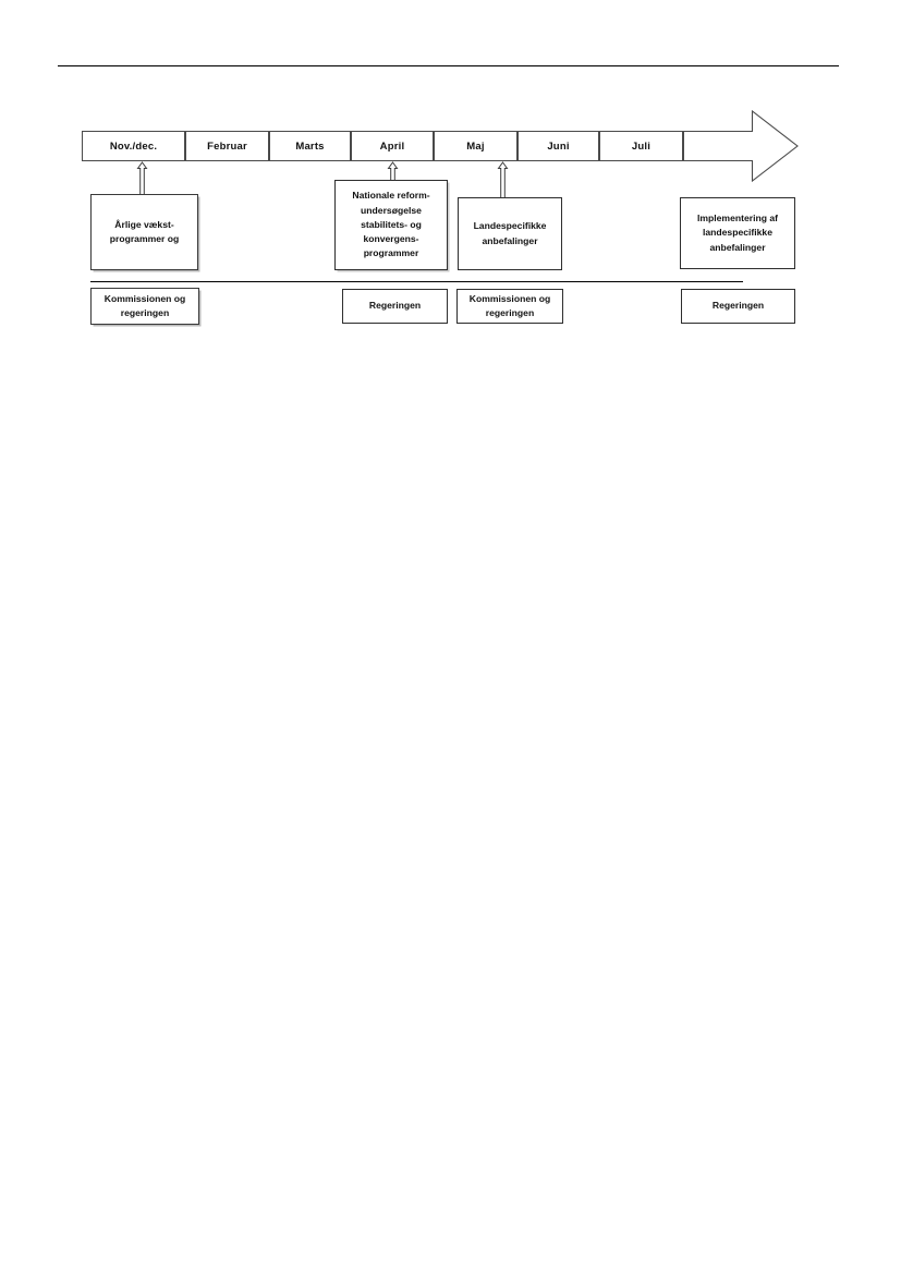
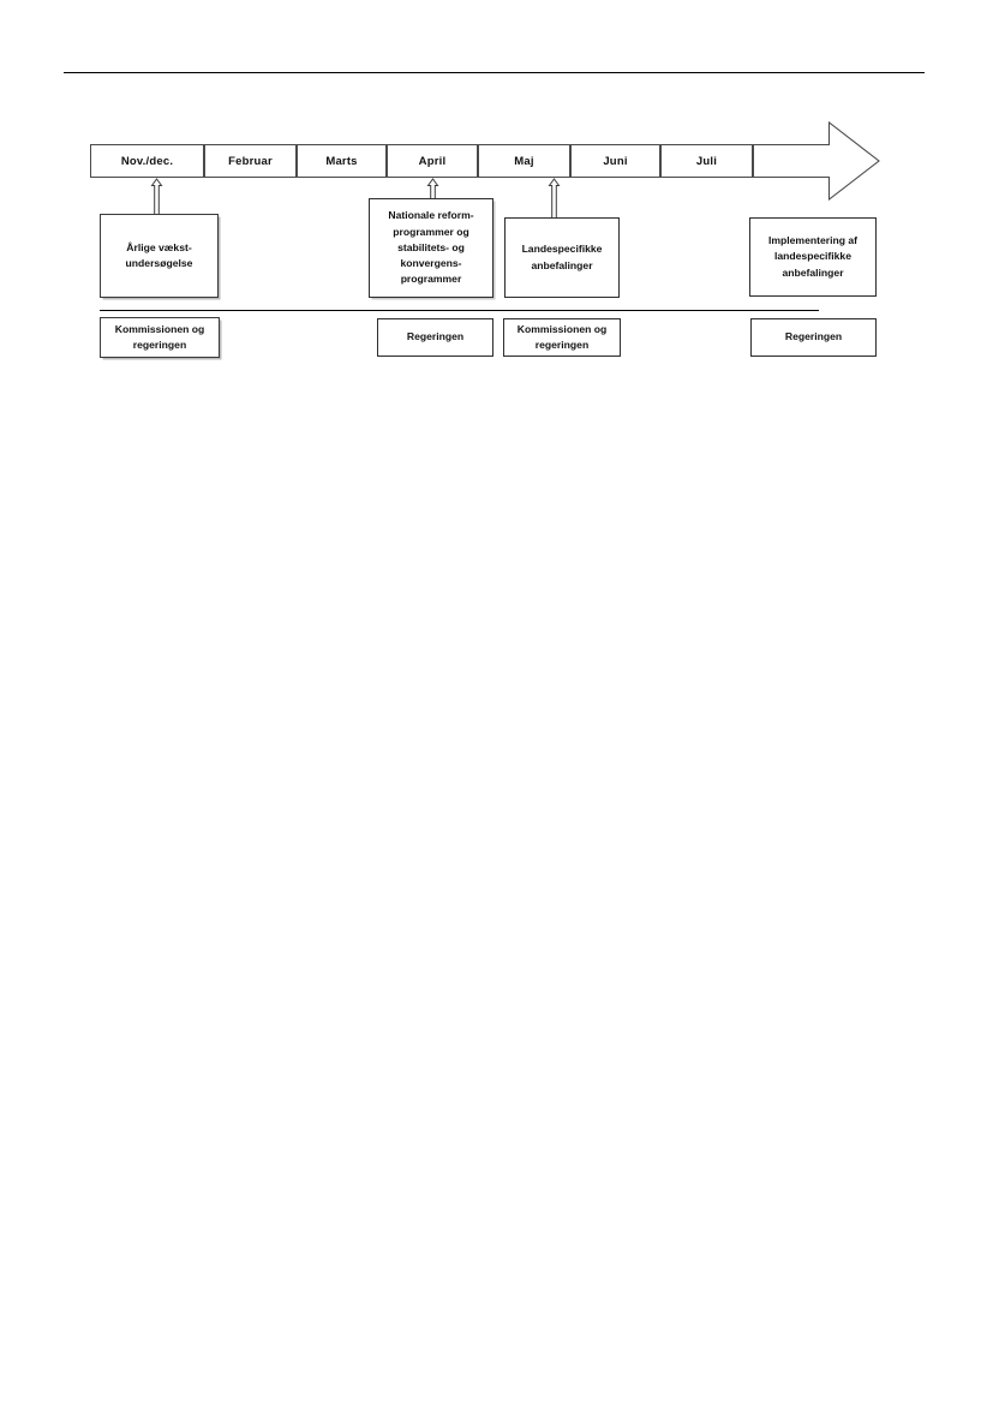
  Nov./dec.
  Februar
  Marts
  April
  Maj
  Juni
  Juli
  Årlige vækst-
- programmer og
+ undersøgelse
  Nationale reform-
- undersøgelse
+ programmer og
  stabilitets- og
  konvergens-
  programmer
  Landespecifikke
  anbefalinger
  Implementering af
  landespecifikke
  anbefalinger
  Kommissionen og
  regeringen
  Regeringen
  Kommissionen og
  regeringen
  Regeringen
